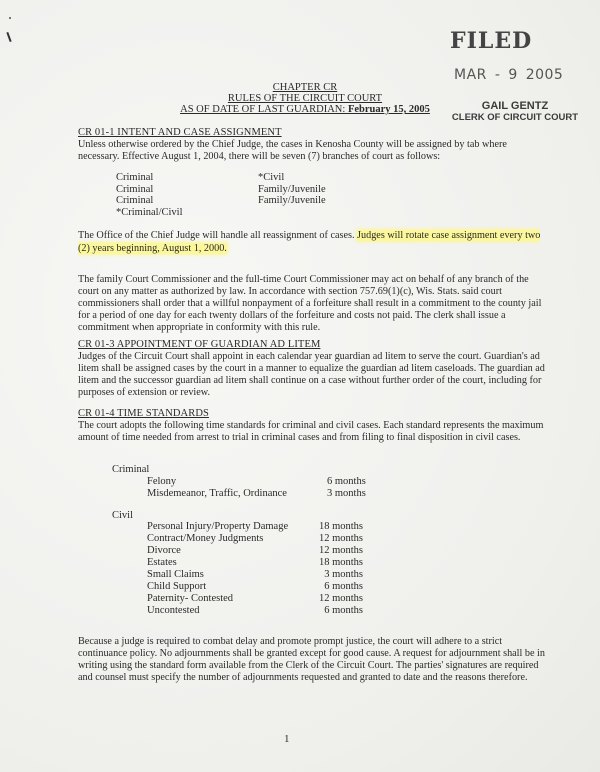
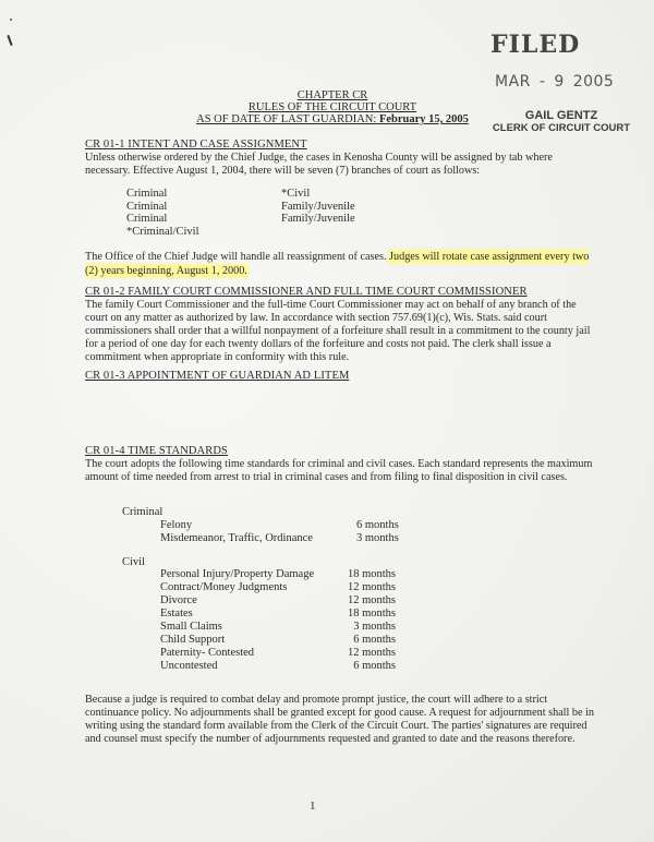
  FILED
  MAR - 9 2005
  GAIL GENTZ
  CLERK OF CIRCUIT COURT
  CHAPTER CR
  RULES OF THE CIRCUIT COURT
  AS OF DATE OF LAST GUARDIAN: February 15, 2005
  CR 01-1 INTENT AND CASE ASSIGNMENT
  Unless otherwise ordered by the Chief Judge, the cases in Kenosha County will be assigned by tab where necessary. Effective August 1, 2004, there will be seven (7) branches of court as follows:
  Criminal
  Criminal
  Criminal
  *Criminal/Civil
  *Civil
  Family/Juvenile
  Family/Juvenile
  The Office of the Chief Judge will handle all reassignment of cases. Judges will rotate case assignment every two (2) years beginning, August 1, 2000.
+ CR 01-2 FAMILY COURT COMMISSIONER AND FULL TIME COURT COMMISSIONER
  The family Court Commissioner and the full-time Court Commissioner may act on behalf of any branch of the court on any matter as authorized by law. In accordance with section 757.69(1)(c), Wis. Stats. said court commissioners shall order that a willful nonpayment of a forfeiture shall result in a commitment to the county jail for a period of one day for each twenty dollars of the forfeiture and costs not paid. The clerk shall issue a commitment when appropriate in conformity with this rule.
  CR 01-3 APPOINTMENT OF GUARDIAN AD LITEM
- Judges of the Circuit Court shall appoint in each calendar year guardian ad litem to serve the court. Guardian's ad litem shall be assigned cases by the court in a manner to equalize the guardian ad litem caseloads. The guardian ad litem and the successor guardian ad litem shall continue on a case without further order of the court, including for purposes of extension or review.
  CR 01-4 TIME STANDARDS
  The court adopts the following time standards for criminal and civil cases. Each standard represents the maximum amount of time needed from arrest to trial in criminal cases and from filing to final disposition in civil cases.
  Criminal
  Felony
  6 months
  Misdemeanor, Traffic, Ordinance
  3 months
  Civil
  Personal Injury/Property Damage
  18 months
  Contract/Money Judgments
  12 months
  Divorce
  12 months
  Estates
  18 months
  Small Claims
  3 months
  Child Support
  6 months
  Paternity- Contested
  12 months
  Uncontested
  6 months
  Because a judge is required to combat delay and promote prompt justice, the court will adhere to a strict continuance policy. No adjournments shall be granted except for good cause. A request for adjournment shall be in writing using the standard form available from the Clerk of the Circuit Court. The parties' signatures are required and counsel must specify the number of adjournments requested and granted to date and the reasons therefore.
  1
